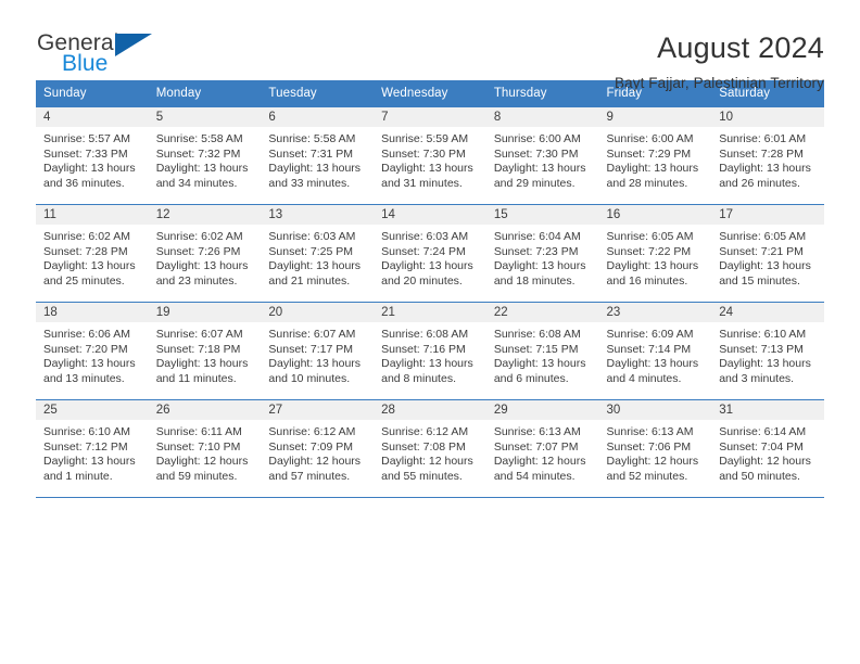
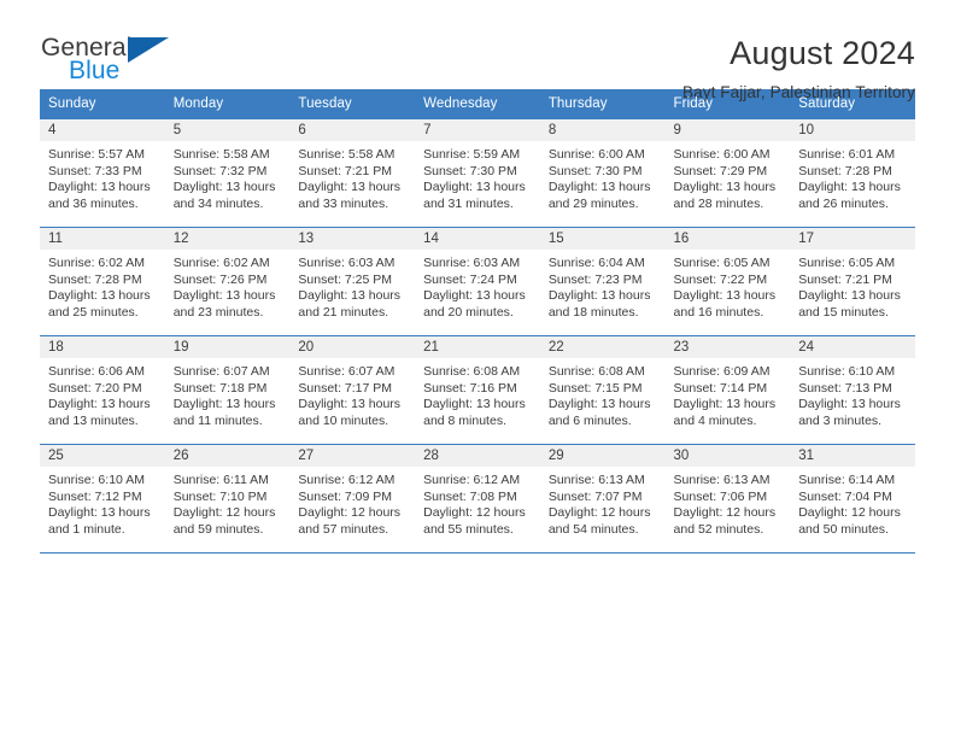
  General
  Blue
  August 2024
  Bayt Fajjar, Palestinian Territory
  Sunday	Monday	Tuesday	Wednesday	Thursday	Friday	Saturday
- 4Sunrise: 5:57 AMSunset: 7:33 PMDaylight: 13 hours and 36 minutes.	5Sunrise: 5:58 AMSunset: 7:32 PMDaylight: 13 hours and 34 minutes.	6Sunrise: 5:58 AMSunset: 7:31 PMDaylight: 13 hours and 33 minutes.	7Sunrise: 5:59 AMSunset: 7:30 PMDaylight: 13 hours and 31 minutes.	8Sunrise: 6:00 AMSunset: 7:30 PMDaylight: 13 hours and 29 minutes.	9Sunrise: 6:00 AMSunset: 7:29 PMDaylight: 13 hours and 28 minutes.	10Sunrise: 6:01 AMSunset: 7:28 PMDaylight: 13 hours and 26 minutes.
+ 4Sunrise: 5:57 AMSunset: 7:33 PMDaylight: 13 hours and 36 minutes.	5Sunrise: 5:58 AMSunset: 7:32 PMDaylight: 13 hours and 34 minutes.	6Sunrise: 5:58 AMSunset: 7:21 PMDaylight: 13 hours and 33 minutes.	7Sunrise: 5:59 AMSunset: 7:30 PMDaylight: 13 hours and 31 minutes.	8Sunrise: 6:00 AMSunset: 7:30 PMDaylight: 13 hours and 29 minutes.	9Sunrise: 6:00 AMSunset: 7:29 PMDaylight: 13 hours and 28 minutes.	10Sunrise: 6:01 AMSunset: 7:28 PMDaylight: 13 hours and 26 minutes.
  11Sunrise: 6:02 AMSunset: 7:28 PMDaylight: 13 hours and 25 minutes.	12Sunrise: 6:02 AMSunset: 7:26 PMDaylight: 13 hours and 23 minutes.	13Sunrise: 6:03 AMSunset: 7:25 PMDaylight: 13 hours and 21 minutes.	14Sunrise: 6:03 AMSunset: 7:24 PMDaylight: 13 hours and 20 minutes.	15Sunrise: 6:04 AMSunset: 7:23 PMDaylight: 13 hours and 18 minutes.	16Sunrise: 6:05 AMSunset: 7:22 PMDaylight: 13 hours and 16 minutes.	17Sunrise: 6:05 AMSunset: 7:21 PMDaylight: 13 hours and 15 minutes.
  18Sunrise: 6:06 AMSunset: 7:20 PMDaylight: 13 hours and 13 minutes.	19Sunrise: 6:07 AMSunset: 7:18 PMDaylight: 13 hours and 11 minutes.	20Sunrise: 6:07 AMSunset: 7:17 PMDaylight: 13 hours and 10 minutes.	21Sunrise: 6:08 AMSunset: 7:16 PMDaylight: 13 hours and 8 minutes.	22Sunrise: 6:08 AMSunset: 7:15 PMDaylight: 13 hours and 6 minutes.	23Sunrise: 6:09 AMSunset: 7:14 PMDaylight: 13 hours and 4 minutes.	24Sunrise: 6:10 AMSunset: 7:13 PMDaylight: 13 hours and 3 minutes.
  25Sunrise: 6:10 AMSunset: 7:12 PMDaylight: 13 hours and 1 minute.	26Sunrise: 6:11 AMSunset: 7:10 PMDaylight: 12 hours and 59 minutes.	27Sunrise: 6:12 AMSunset: 7:09 PMDaylight: 12 hours and 57 minutes.	28Sunrise: 6:12 AMSunset: 7:08 PMDaylight: 12 hours and 55 minutes.	29Sunrise: 6:13 AMSunset: 7:07 PMDaylight: 12 hours and 54 minutes.	30Sunrise: 6:13 AMSunset: 7:06 PMDaylight: 12 hours and 52 minutes.	31Sunrise: 6:14 AMSunset: 7:04 PMDaylight: 12 hours and 50 minutes.
